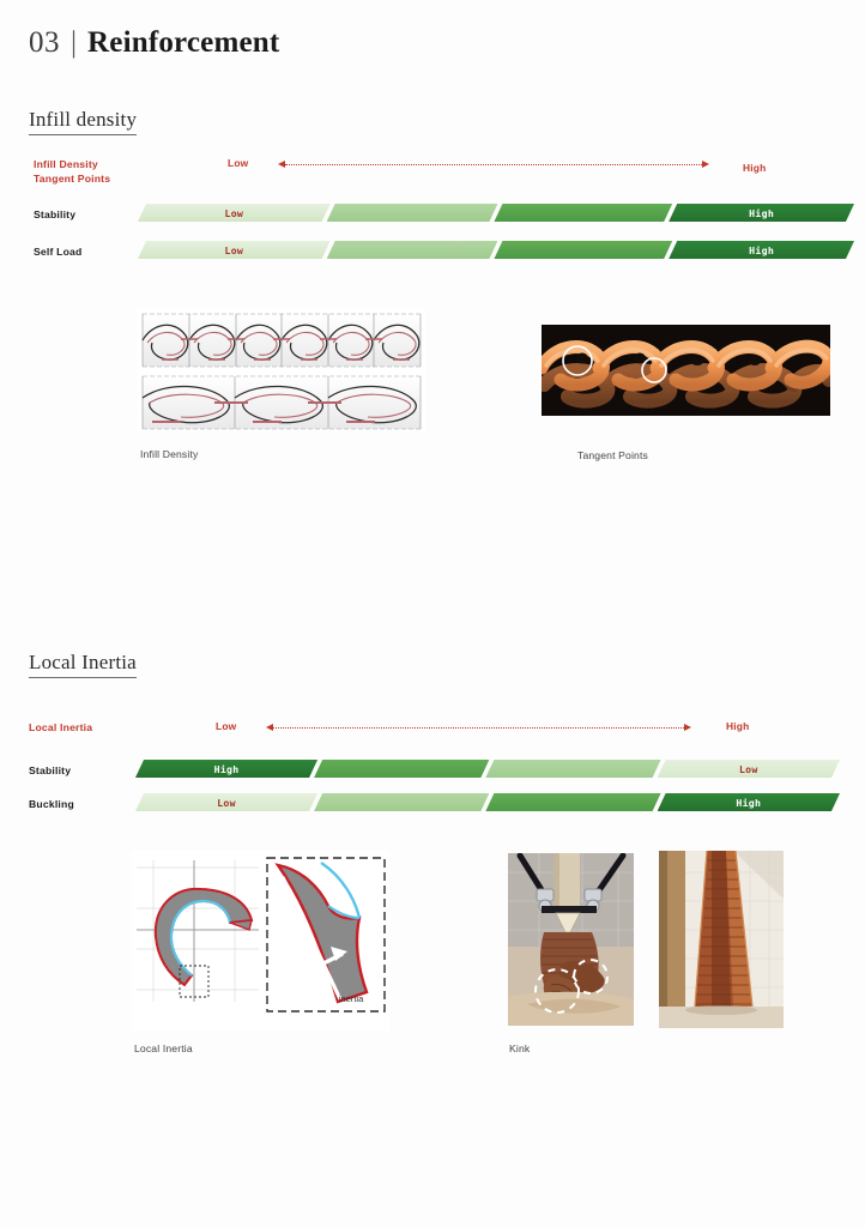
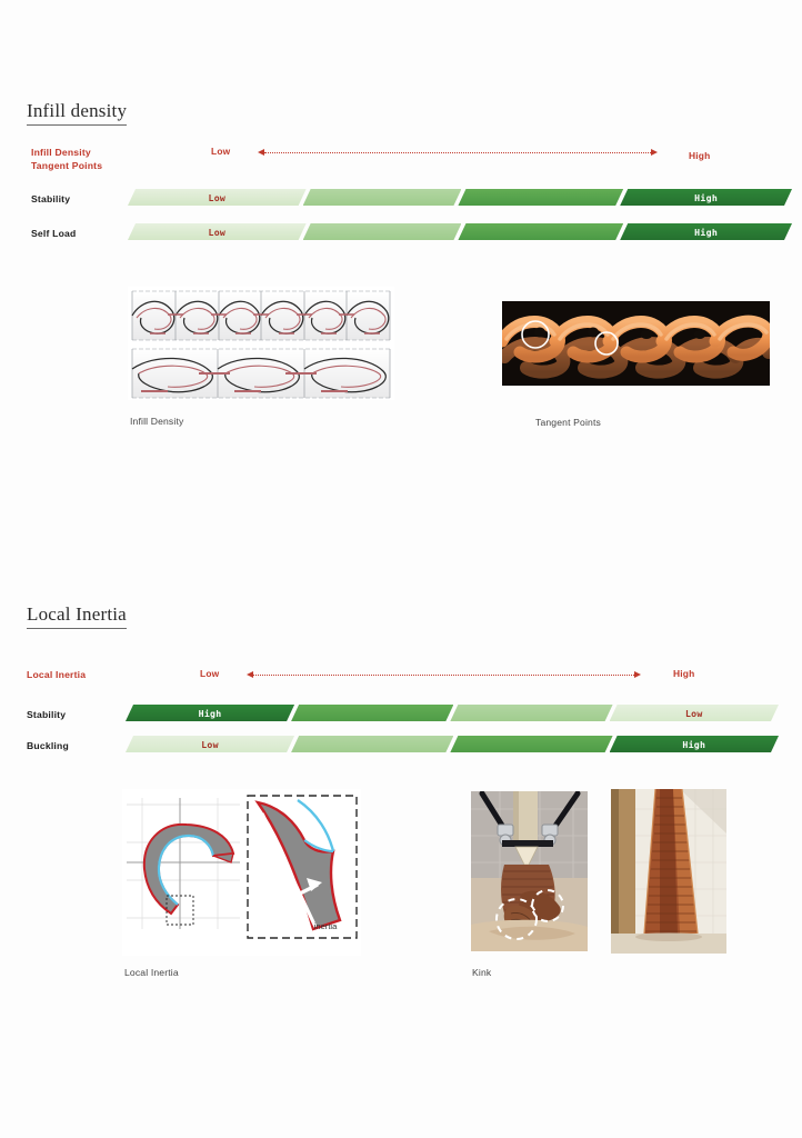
- 03
- |
- Reinforcement
  Infill density
  Infill Density
  Tangent Points
  Low
  High
  Stability
  Low
  High
  Self Load
  Low
  High
  Infill Density
  Tangent Points
  Local Inertia
  Local Inertia
  Low
  High
  Stability
  High
  Low
  Buckling
  Low
  High
  inertia
  Local Inertia
  Kink
